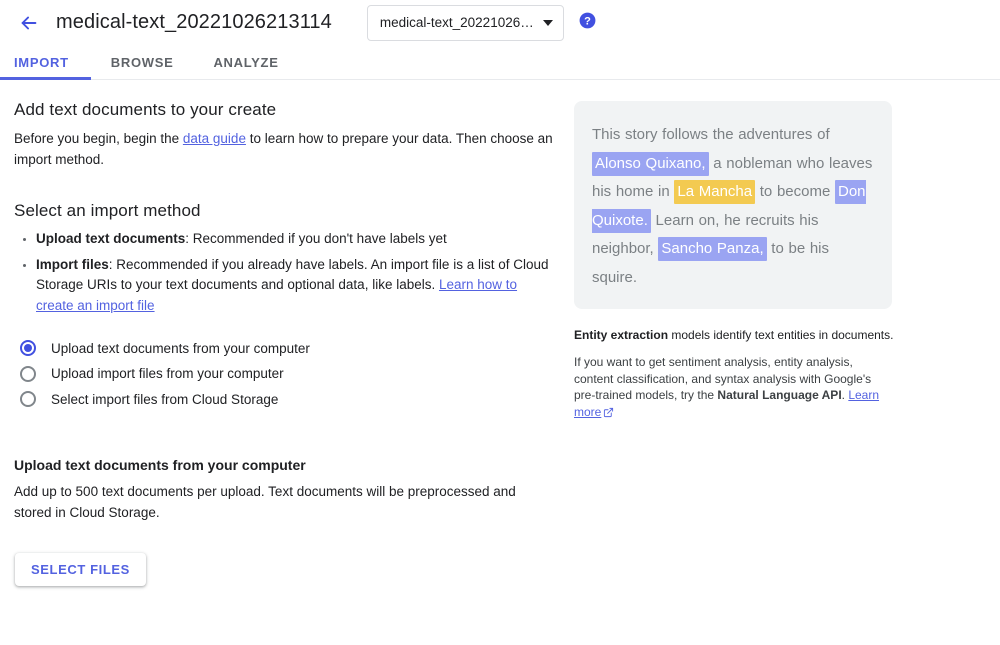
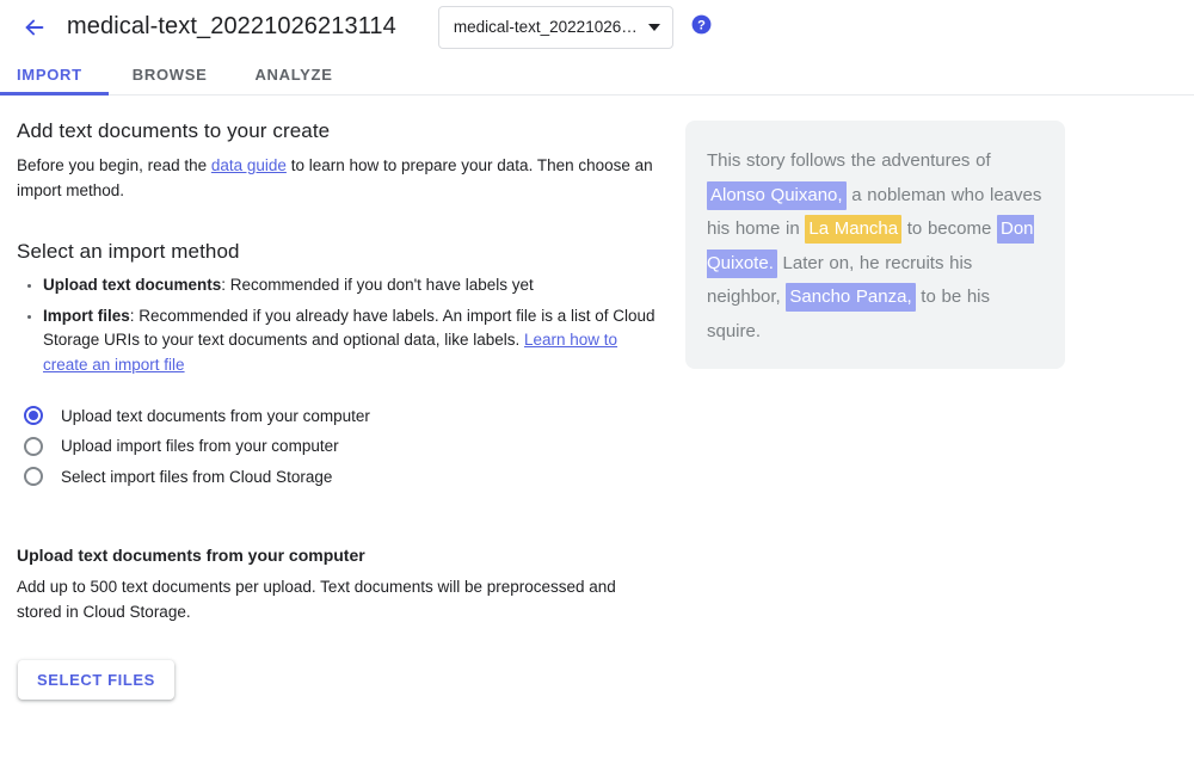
  medical-text_20221026213114
  medical-text_2022102621
  ?
  IMPORT
  BROWSE
  ANALYZE
  Add text documents to your create
- Before you begin, begin the data guide to learn how to prepare your data. Then choose an import method.
+ Before you begin, read the data guide to learn how to prepare your data. Then choose an import method.
  Select an import method
  Upload text documents: Recommended if you don't have labels yet
  Import files: Recommended if you already have labels. An import file is a list of Cloud Storage URIs to your text documents and optional data, like labels. Learn how to create an import file
  Upload text documents from your computer
  Upload import files from your computer
  Select import files from Cloud Storage
  Upload text documents from your computer
  Add up to 500 text documents per upload. Text documents will be preprocessed and stored in Cloud Storage.
  SELECT FILES
- This story follows the adventures of Alonso Quixano, a nobleman who leaves his home in La Mancha to become Don Quixote. Learn on, he recruits his neighbor, Sancho Panza, to be his squire.
+ This story follows the adventures of Alonso Quixano, a nobleman who leaves his home in La Mancha to become Don Quixote. Later on, he recruits his neighbor, Sancho Panza, to be his squire.
- Entity extraction models identify text entities in documents.
- If you want to get sentiment analysis, entity analysis, content classification, and syntax analysis with Google's pre-trained models, try the Natural Language API. Learn more
